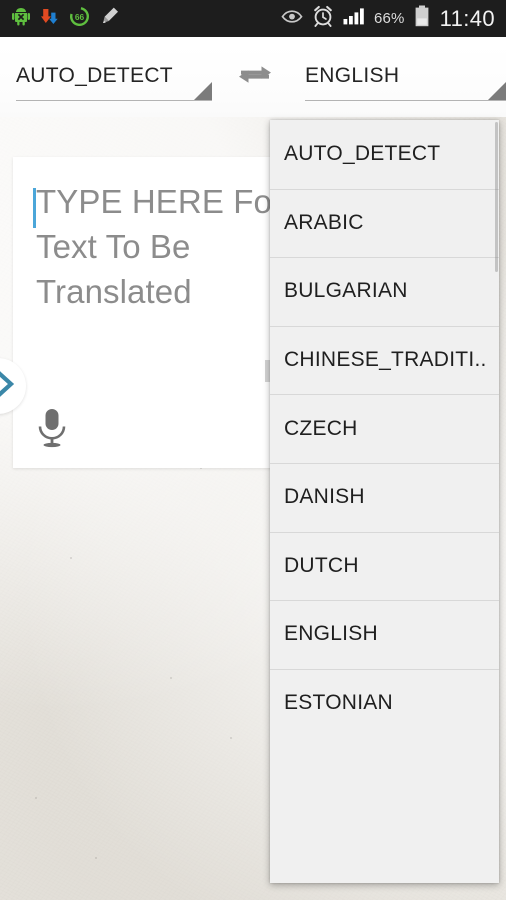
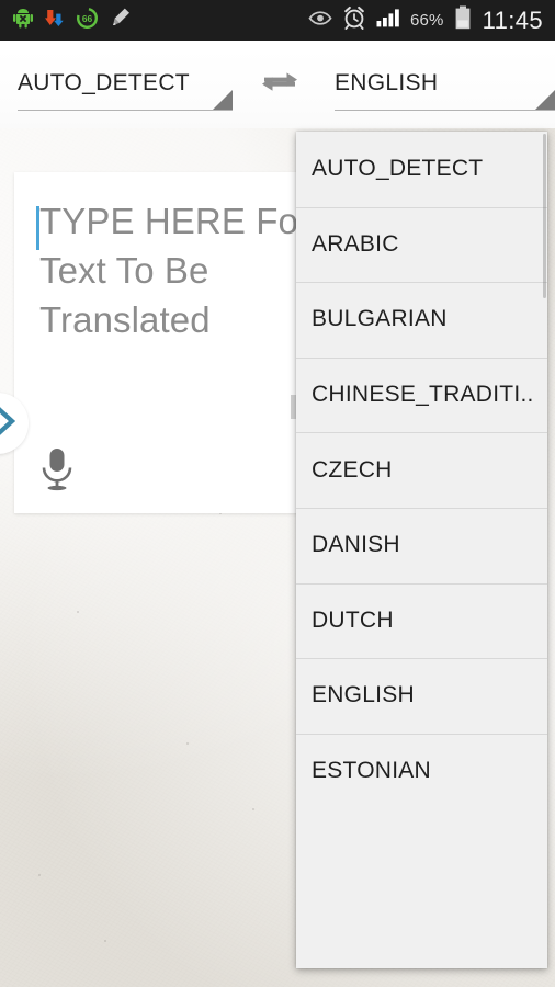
  66
  66%
- 11:40
+ 11:45
  AUTO_DETECT
  ENGLISH
  TYPE HERE Fo Text To Be Translated
  AUTO_DETECT
  ARABIC
  BULGARIAN
  CHINESE_TRADITI..
  CZECH
  DANISH
  DUTCH
  ENGLISH
  ESTONIAN
